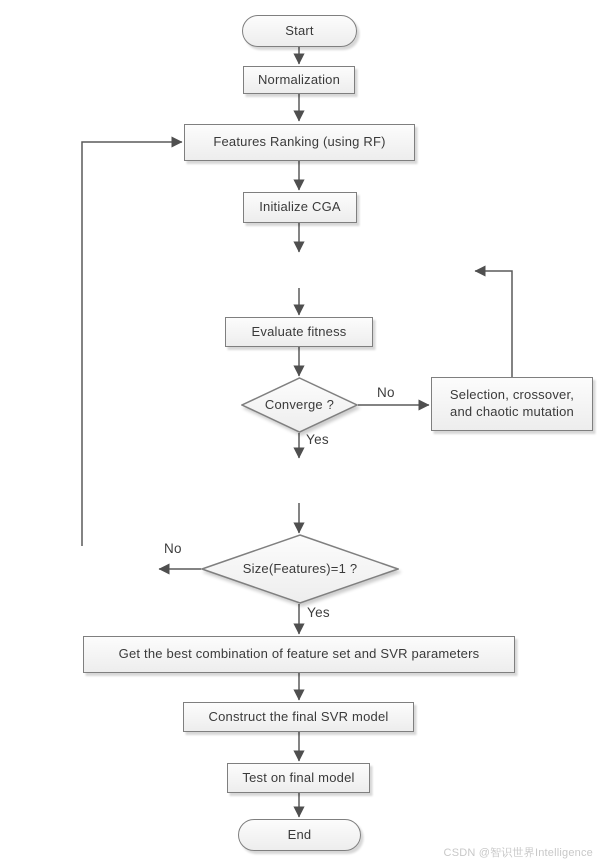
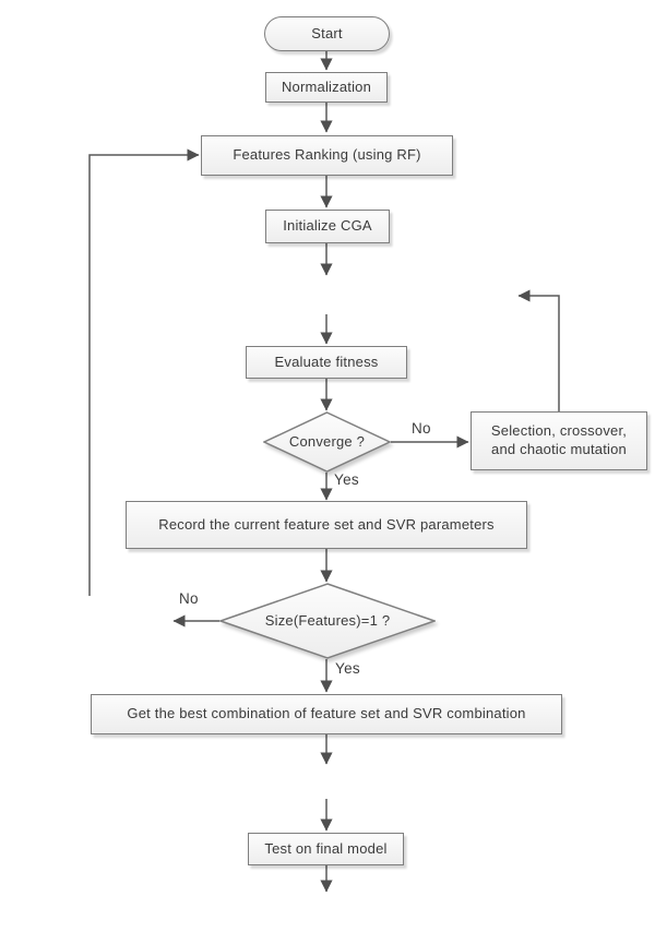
  Start
  Normalization
  Features Ranking (using RF)
  Initialize CGA
  Evaluate fitness
  Converge ?
  Selection, crossover,
  and chaotic mutation
+ Record the current feature set and SVR parameters
  Size(Features)=1 ?
- Get the best combination of feature set and SVR parameters
+ Get the best combination of feature set and SVR combination
- Construct the final SVR model
  Test on final model
- End
  No
  Yes
  No
  Yes
- CSDN @智识世界Intelligence
